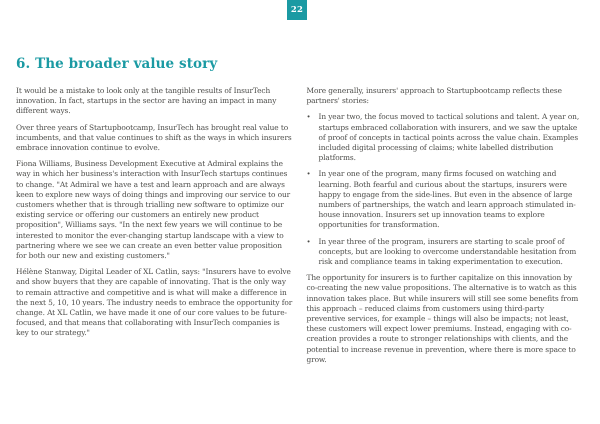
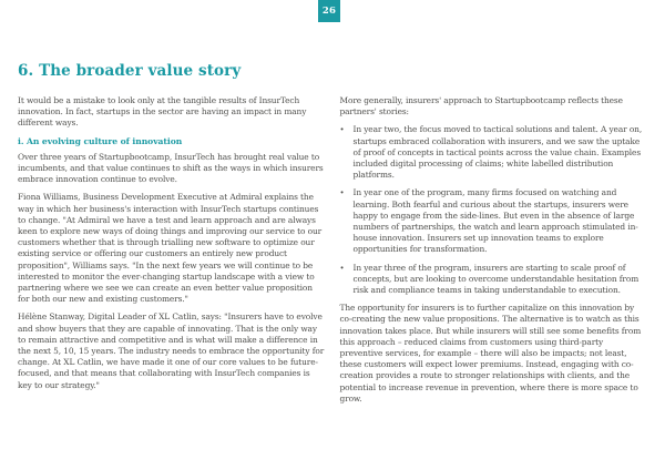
- 22
+ 26
  6. The broader value story
  It would be a mistake to look only at the tangible results of InsurTech innovation. In fact, startups in the sector are having an impact in many different ways.
+ i. An evolving culture of innovation
  Over three years of Startupbootcamp, InsurTech has brought real value to incumbents, and that value continues to shift as the ways in which insurers embrace innovation continue to evolve.
  Fiona Williams, Business Development Executive at Admiral explains the way in which her business's interaction with InsurTech startups continues to change. "At Admiral we have a test and learn approach and are always keen to explore new ways of doing things and improving our service to our customers whether that is through trialling new software to optimize our existing service or offering our customers an entirely new product proposition", Williams says. "In the next few years we will continue to be interested to monitor the ever-changing startup landscape with a view to partnering where we see we can create an even better value proposition for both our new and existing customers."
- Hélène Stanway, Digital Leader of XL Catlin, says: "Insurers have to evolve and show buyers that they are capable of innovating. That is the only way to remain attractive and competitive and is what will make a difference in the next 5, 10, 10 years. The industry needs to embrace the opportunity for change. At XL Catlin, we have made it one of our core values to be future-focused, and that means that collaborating with InsurTech companies is key to our strategy."
+ Hélène Stanway, Digital Leader of XL Catlin, says: "Insurers have to evolve and show buyers that they are capable of innovating. That is the only way to remain attractive and competitive and is what will make a difference in the next 5, 10, 15 years. The industry needs to embrace the opportunity for change. At XL Catlin, we have made it one of our core values to be future-focused, and that means that collaborating with InsurTech companies is key to our strategy."
  More generally, insurers' approach to Startupbootcamp reflects these partners' stories:
  •
  In year two, the focus moved to tactical solutions and talent. A year on, startups embraced collaboration with insurers, and we saw the uptake of proof of concepts in tactical points across the value chain. Examples included digital processing of claims; white labelled distribution platforms.
  •
  In year one of the program, many firms focused on watching and learning. Both fearful and curious about the startups, insurers were happy to engage from the side-lines. But even in the absence of large numbers of partnerships, the watch and learn approach stimulated in-house innovation. Insurers set up innovation teams to explore opportunities for transformation.
  •
- In year three of the program, insurers are starting to scale proof of concepts, but are looking to overcome understandable hesitation from risk and compliance teams in taking experimentation to execution.
+ In year three of the program, insurers are starting to scale proof of concepts, but are looking to overcome understandable hesitation from risk and compliance teams in taking understandable to execution.
- The opportunity for insurers is to further capitalize on this innovation by co-creating the new value propositions. The alternative is to watch as this innovation takes place. But while insurers will still see some benefits from this approach – reduced claims from customers using third-party preventive services, for example – things will also be impacts; not least, these customers will expect lower premiums. Instead, engaging with co-creation provides a route to stronger relationships with clients, and the potential to increase revenue in prevention, where there is more space to grow.
+ The opportunity for insurers is to further capitalize on this innovation by co-creating the new value propositions. The alternative is to watch as this innovation takes place. But while insurers will still see some benefits from this approach – reduced claims from customers using third-party preventive services, for example – there will also be impacts; not least, these customers will expect lower premiums. Instead, engaging with co-creation provides a route to stronger relationships with clients, and the potential to increase revenue in prevention, where there is more space to grow.
